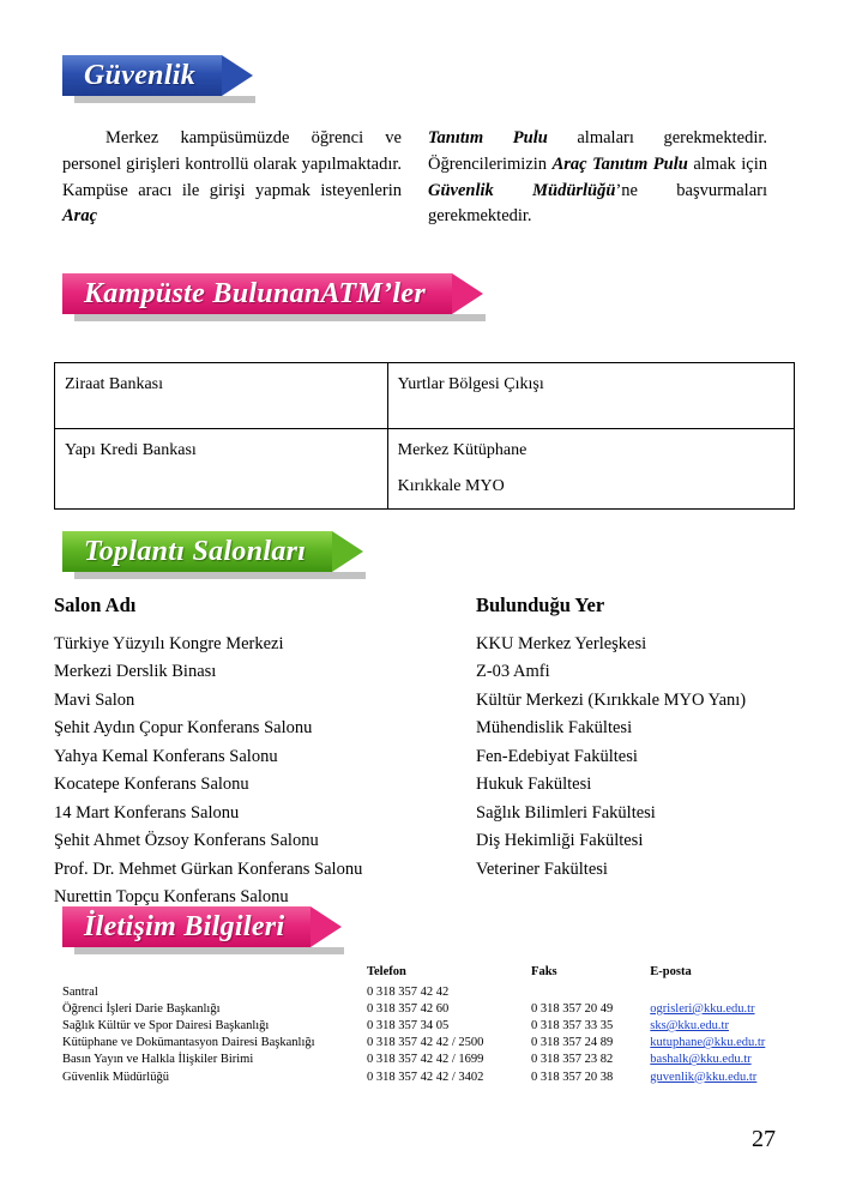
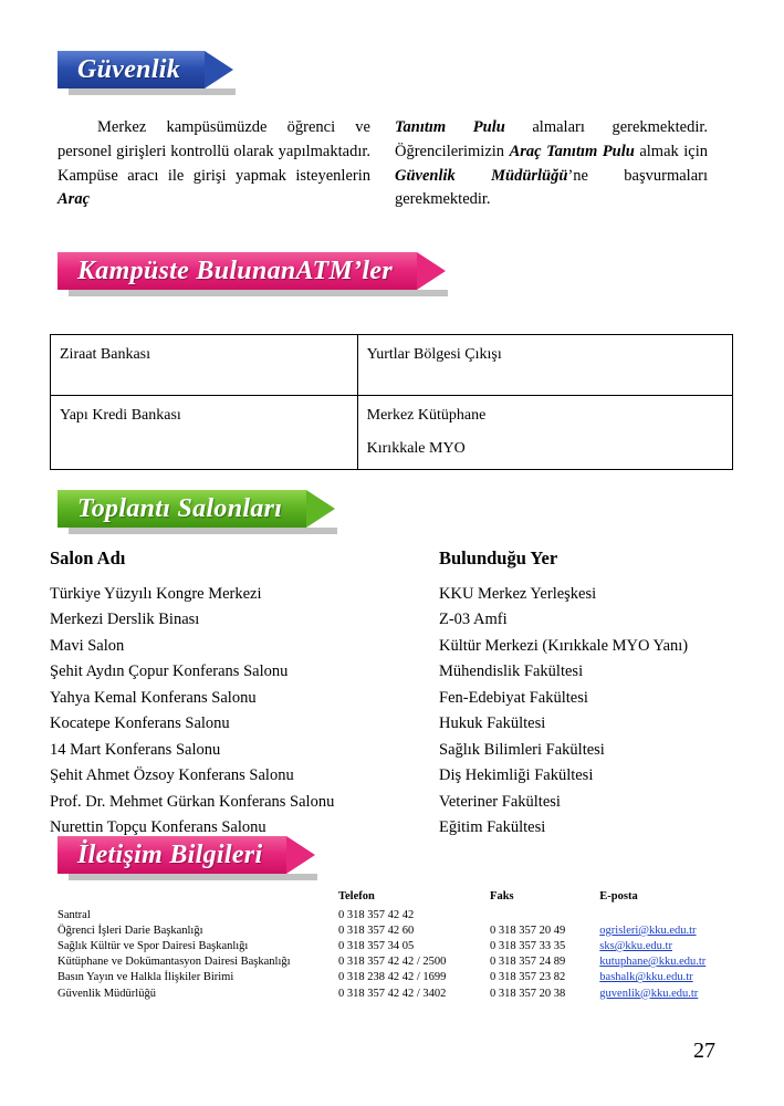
  Güvenlik
  Merkez kampüsümüzde öğrenci ve personel girişleri kontrollü olarak yapılmaktadır. Kampüse aracı ile girişi yapmak isteyenlerin Araç
  Tanıtım Pulu almaları gerekmektedir. Öğrencilerimizin Araç Tanıtım Pulu almak için Güvenlik Müdürlüğü’ne başvurmaları gerekmektedir.
  Kampüste BulunanATM’ler
  Ziraat Bankası	Yurtlar Bölgesi Çıkışı
  Yapı Kredi Bankası	Merkez Kütüphane Kırıkkale MYO
  Toplantı Salonları
  Salon Adı
  Türkiye Yüzyılı Kongre Merkezi
  Merkezi Derslik Binası
  Mavi Salon
  Şehit Aydın Çopur Konferans Salonu
  Yahya Kemal Konferans Salonu
  Kocatepe Konferans Salonu
  14 Mart Konferans Salonu
  Şehit Ahmet Özsoy Konferans Salonu
  Prof. Dr. Mehmet Gürkan Konferans Salonu
  Nurettin Topçu Konferans Salonu
  Bulunduğu Yer
  KKU Merkez Yerleşkesi
  Z-03 Amfi
  Kültür Merkezi (Kırıkkale MYO Yanı)
  Mühendislik Fakültesi
  Fen-Edebiyat Fakültesi
  Hukuk Fakültesi
  Sağlık Bilimleri Fakültesi
  Diş Hekimliği Fakültesi
  Veteriner Fakültesi
+ Eğitim Fakültesi
  İletişim Bilgileri
  	Telefon	Faks	E-posta
  Santral	0 318 357 42 42
  Öğrenci İşleri Darie Başkanlığı	0 318 357 42 60	0 318 357 20 49	ogrisleri@kku.edu.tr
  Sağlık Kültür ve Spor Dairesi Başkanlığı	0 318 357 34 05	0 318 357 33 35	sks@kku.edu.tr
  Kütüphane ve Dokümantasyon Dairesi Başkanlığı	0 318 357 42 42 / 2500	0 318 357 24 89	kutuphane@kku.edu.tr
- Basın Yayın ve Halkla İlişkiler Birimi	0 318 357 42 42 / 1699	0 318 357 23 82	bashalk@kku.edu.tr
+ Basın Yayın ve Halkla İlişkiler Birimi	0 318 238 42 42 / 1699	0 318 357 23 82	bashalk@kku.edu.tr
  Güvenlik Müdürlüğü	0 318 357 42 42 / 3402	0 318 357 20 38	guvenlik@kku.edu.tr
  27
